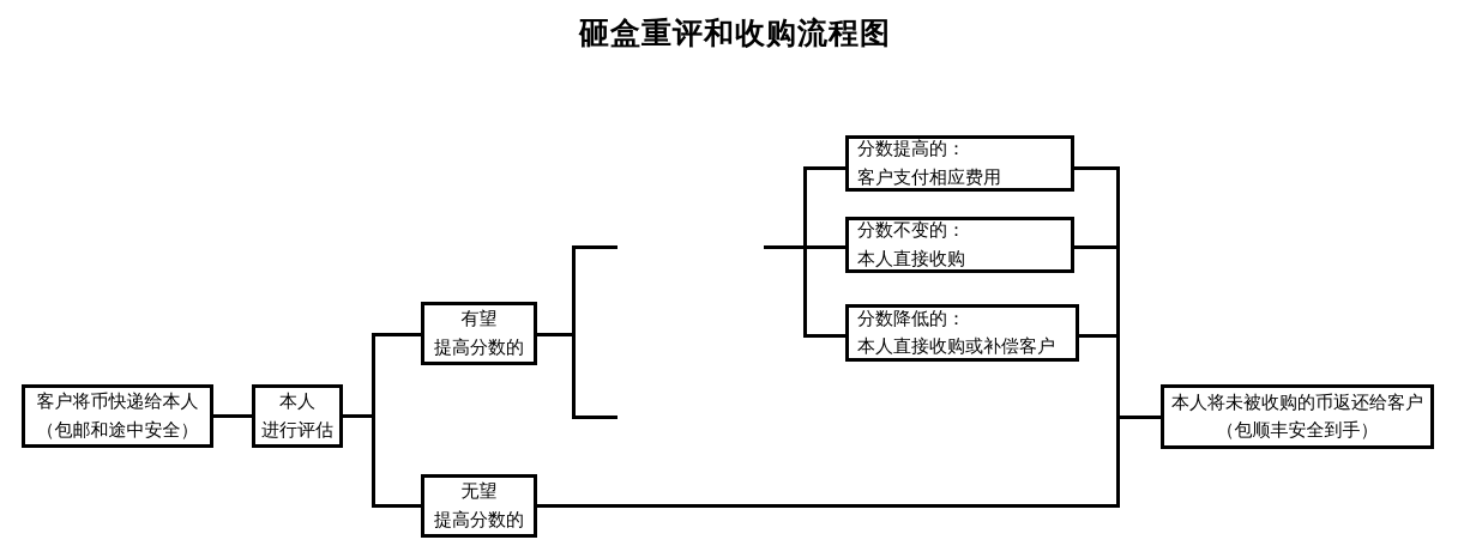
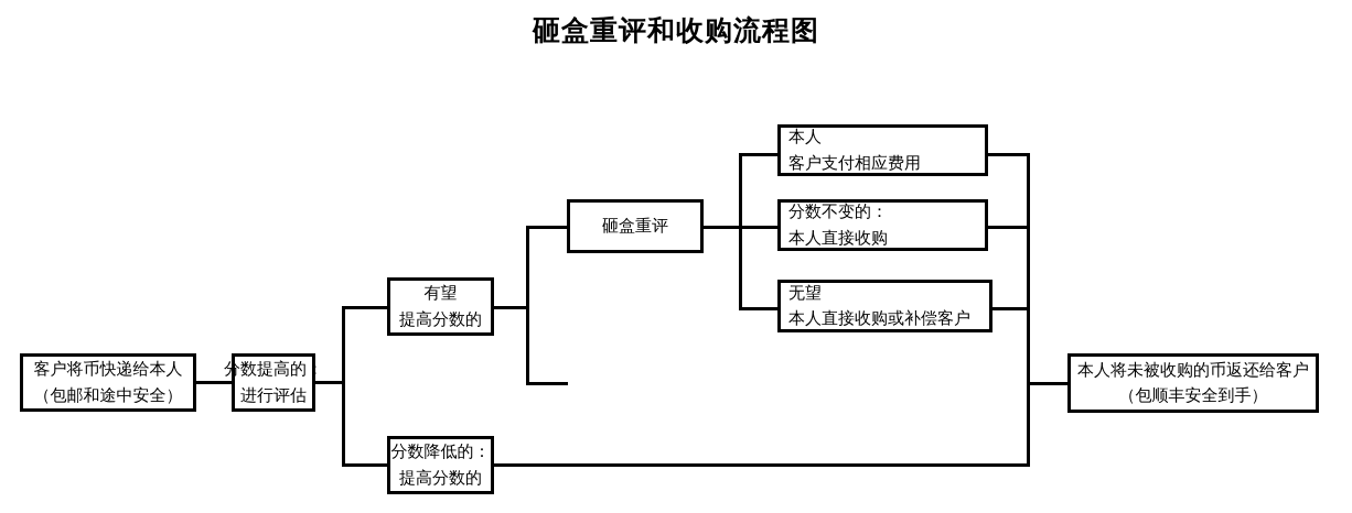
  砸盒重评和收购流程图
  客户将币快递给本人
  （包邮和途中安全）
- 本人
+ 分数提高的：
  进行评估
  有望
  提高分数的
- 无望
+ 分数降低的：
  提高分数的
+ 砸盒重评
- 分数提高的：
+ 本人
  客户支付相应费用
  分数不变的：
  本人直接收购
- 分数降低的：
+ 无望
  本人直接收购或补偿客户
  本人将未被收购的币返还给客户
  （包顺丰安全到手）
